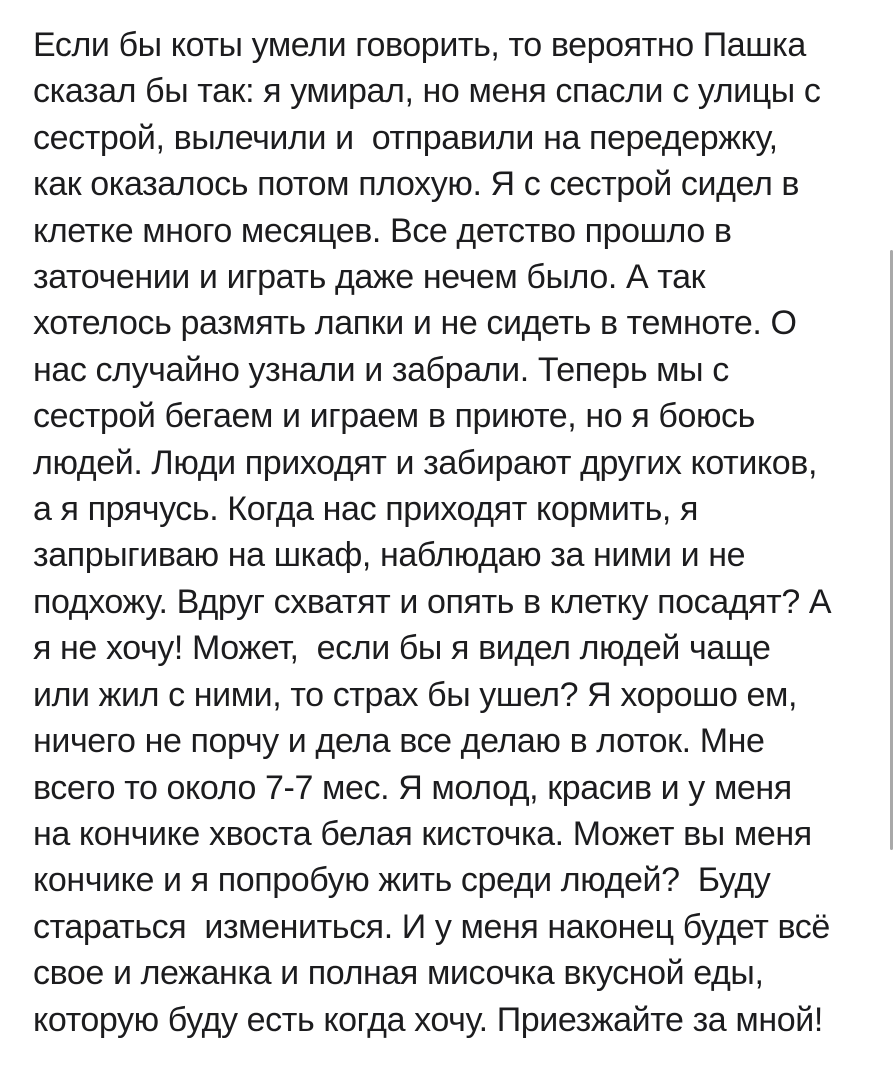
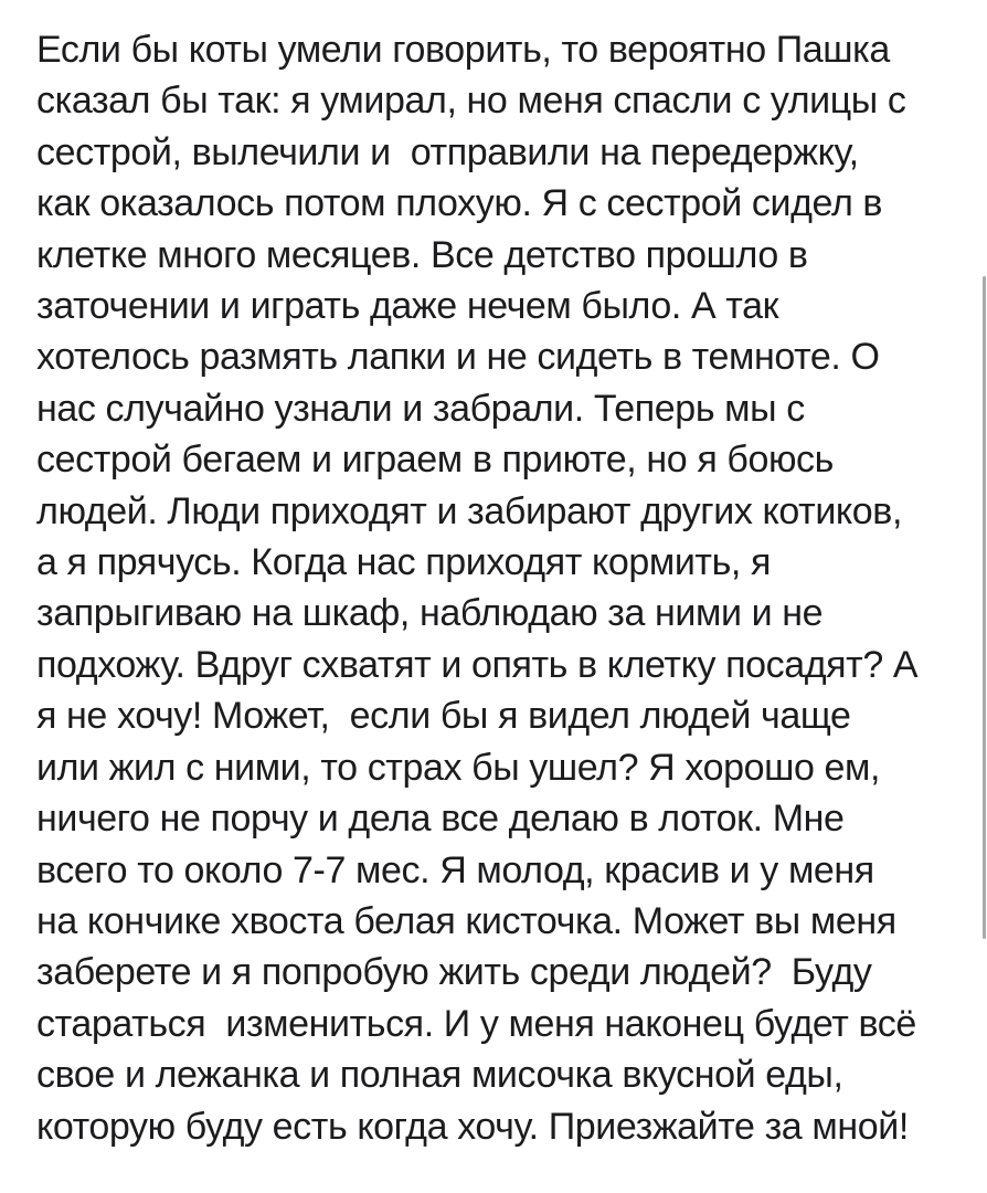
  Если бы коты умели говорить, то вероятно Пашка
  сказал бы так: я умирал, но меня спасли с улицы с
  сестрой, вылечили и отправили на передержку,
  как оказалось потом плохую. Я с сестрой сидел в
  клетке много месяцев. Все детство прошло в
  заточении и играть даже нечем было. А так
  хотелось размять лапки и не сидеть в темноте. О
  нас случайно узнали и забрали. Теперь мы с
  сестрой бегаем и играем в приюте, но я боюсь
  людей. Люди приходят и забирают других котиков,
  а я прячусь. Когда нас приходят кормить, я
  запрыгиваю на шкаф, наблюдаю за ними и не
  подхожу. Вдруг схватят и опять в клетку посадят? А
  я не хочу! Может, если бы я видел людей чаще
  или жил с ними, то страх бы ушел? Я хорошо ем,
  ничего не порчу и дела все делаю в лоток. Мне
  всего то около 7-7 мес. Я молод, красив и у меня
  на кончике хвоста белая кисточка. Может вы меня
- кончике и я попробую жить среди людей? Буду
+ заберете и я попробую жить среди людей? Буду
  стараться измениться. И у меня наконец будет всё
  свое и лежанка и полная мисочка вкусной еды,
  которую буду есть когда хочу. Приезжайте за мной!
